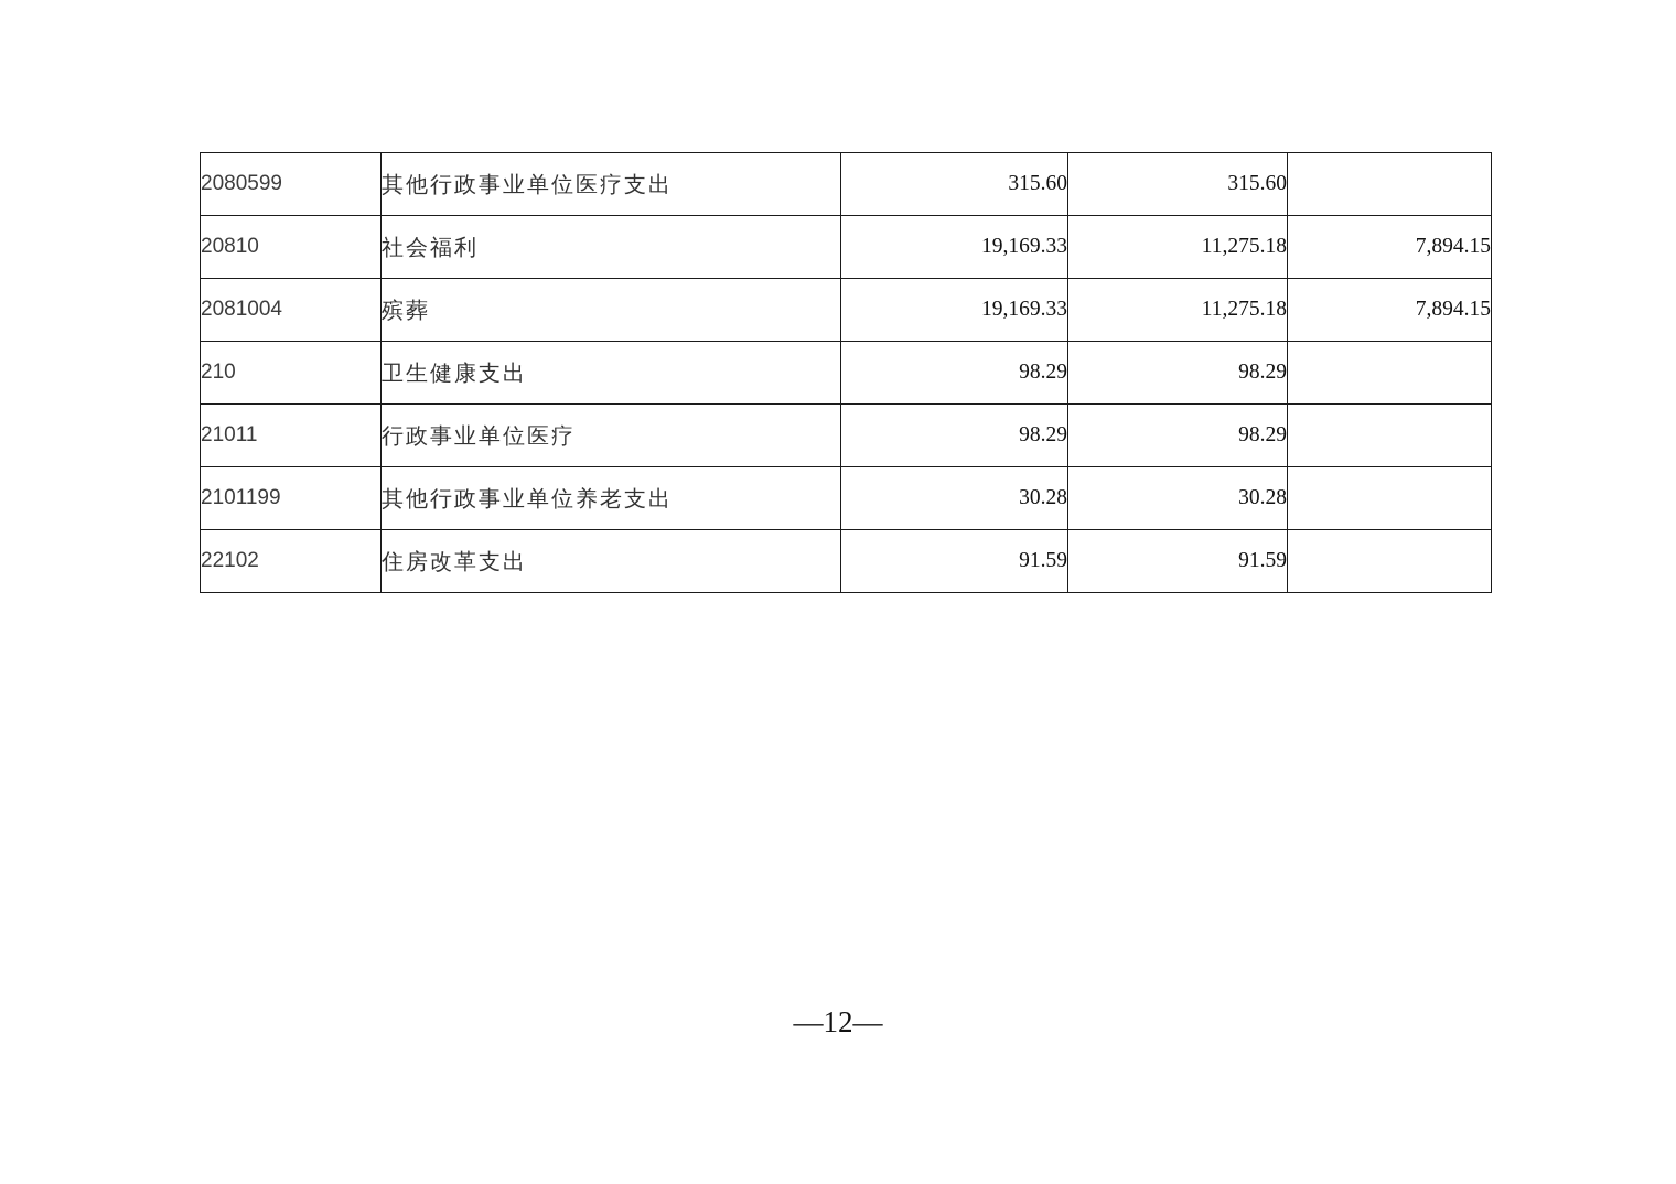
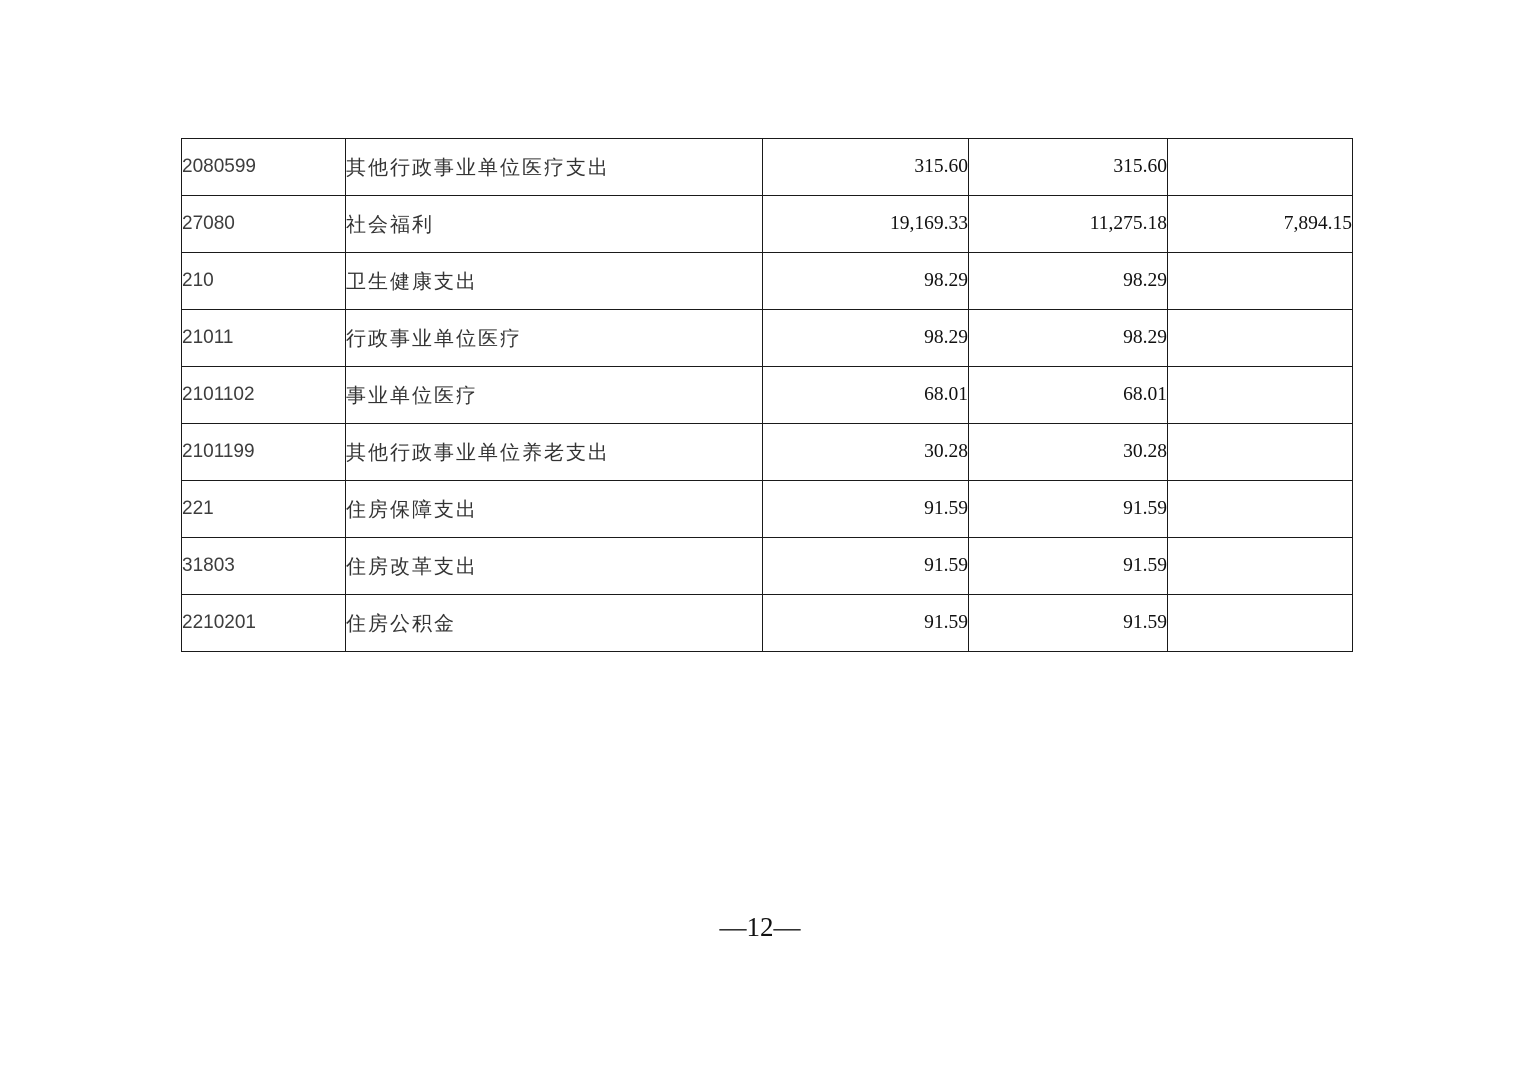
  2080599	其他行政事业单位医疗支出	315.60	315.60
- 20810	社会福利	19,169.33	11,275.18	7,894.15
+ 27080	社会福利	19,169.33	11,275.18	7,894.15
- 2081004	殡葬	19,169.33	11,275.18	7,894.15
  210	卫生健康支出	98.29	98.29
  21011	行政事业单位医疗	98.29	98.29
+ 2101102	事业单位医疗	68.01	68.01
  2101199	其他行政事业单位养老支出	30.28	30.28
+ 221	住房保障支出	91.59	91.59
- 22102	住房改革支出	91.59	91.59
+ 31803	住房改革支出	91.59	91.59
+ 2210201	住房公积金	91.59	91.59
  —12—
